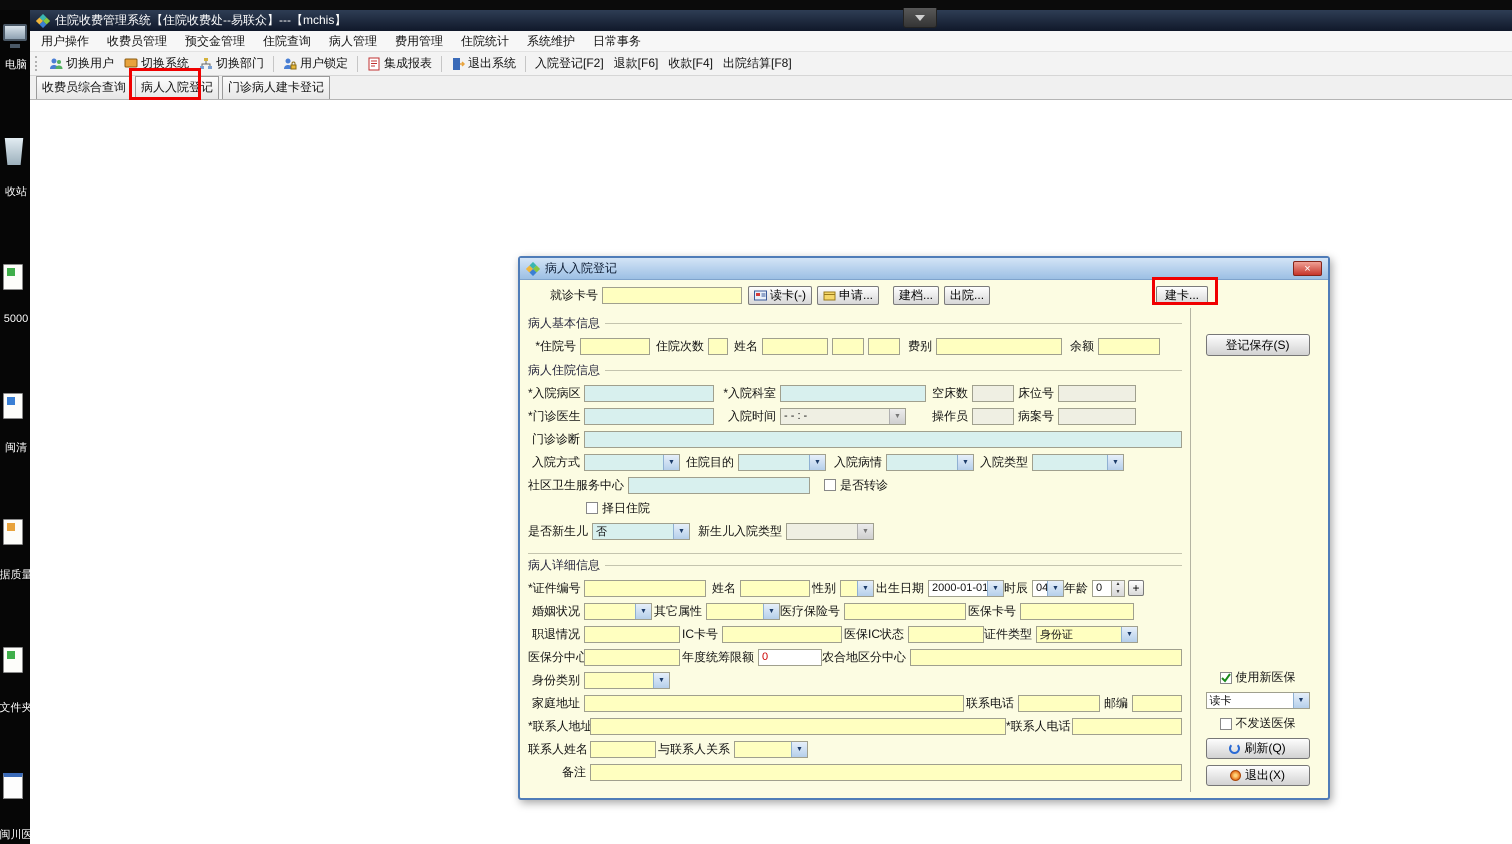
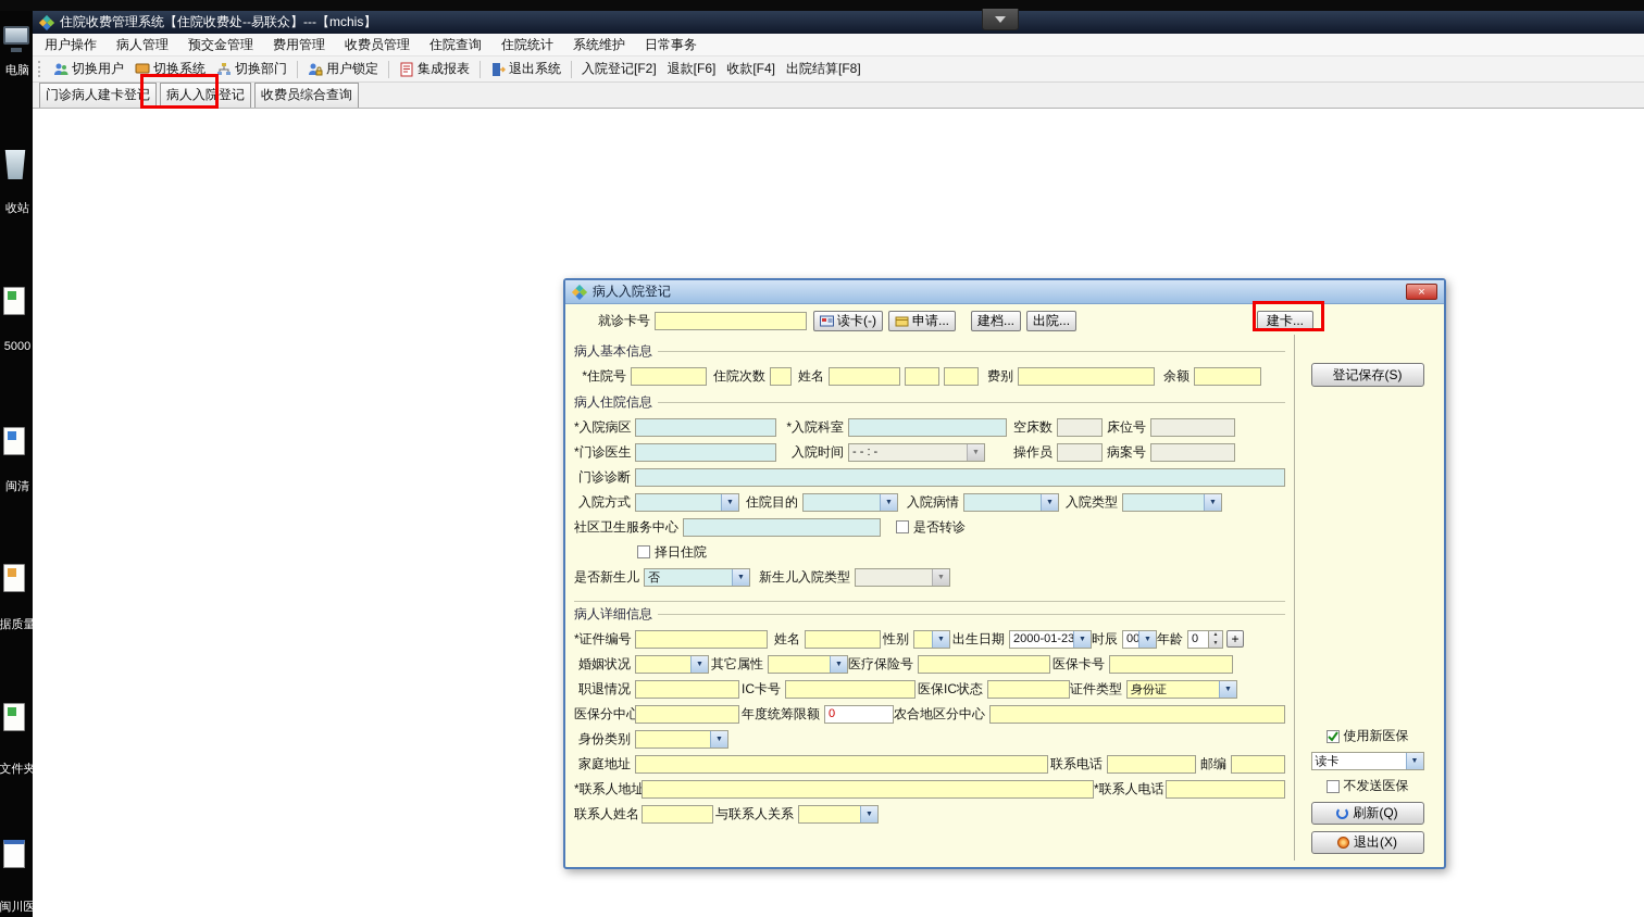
  电脑
  收站
  5000
  闽清
  据质量
  文件夹
  闽川医
  住院收费管理系统【住院收费处--易联众】---【mchis】
  用户操作
- 收费员管理
+ 病人管理
  预交金管理
- 住院查询
+ 费用管理
- 病人管理
+ 收费员管理
- 费用管理
+ 住院查询
  住院统计
  系统维护
  日常事务
  切换用户
  切换系统
  切换部门
  用户锁定
  集成报表
  退出系统
  入院登记[F2]
  退款[F6]
  收款[F4]
  出院结算[F8]
- 收费员综合查询
+ 门诊病人建卡登记
  病人入院登记
- 门诊病人建卡登记
+ 收费员综合查询
  病人入院登记
  ×
  就诊卡号
  读卡(-)
  申请...
  建档...
  出院...
  建卡...
  病人基本信息
  *住院号
  住院次数
  姓名
  费别
  余额
  病人住院信息
  *入院病区
  *入院科室
  空床数
  床位号
  *门诊医生
  入院时间
  - - : -
  操作员
  病案号
  门诊诊断
  入院方式
  住院目的
  入院病情
  入院类型
  社区卫生服务中心
  是否转诊
  择日住院
  是否新生儿
  否
  新生儿入院类型
  病人详细信息
  *证件编号
  姓名
  性别
  出生日期
- 2000-01-01
+ 2000-01-23
  时辰
- 04
+ 00
  年龄
  0
  +
  婚姻状况
  其它属性
  医疗保险号
  医保卡号
  职退情况
  IC卡号
  医保IC状态
  证件类型
  身份证
  医保分中心
  年度统筹限额
  0
  农合地区分中心
  身份类别
  家庭地址
  联系电话
  邮编
  *联系人地址
  *联系人电话
  联系人姓名
  与联系人关系
- 备注
  登记保存(S)
  使用新医保
  读卡
  不发送医保
  刷新(Q)
  退出(X)
